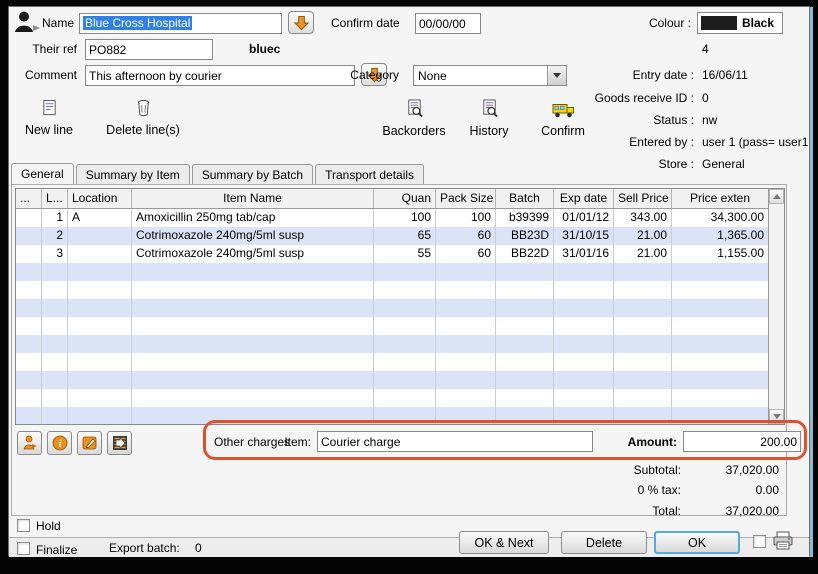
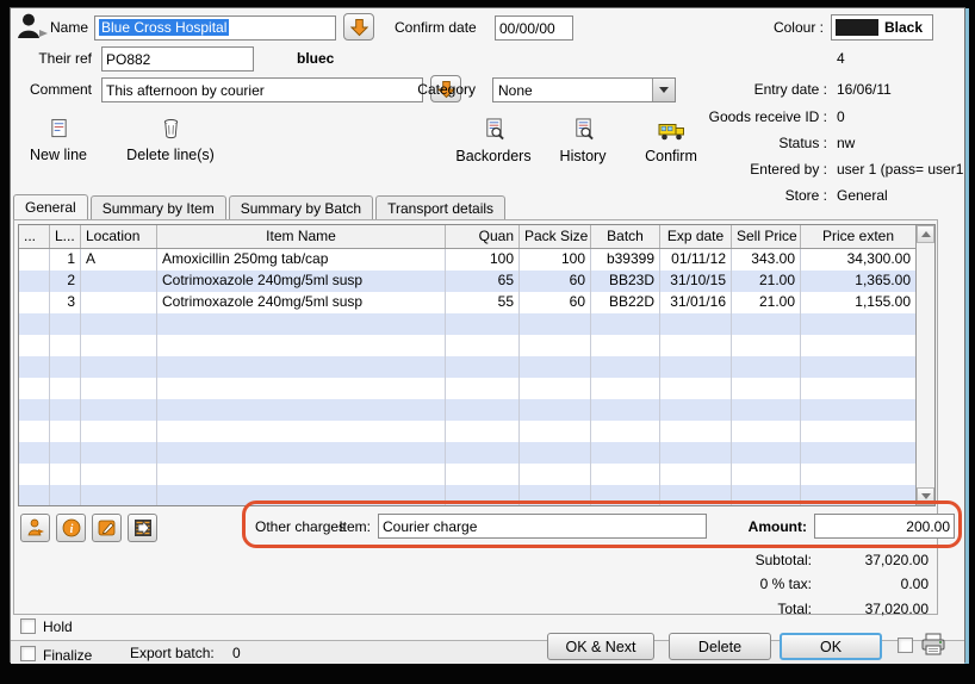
  Name
  Blue Cross Hospital
  Confirm date
  00/00/00
  Colour :
  Black
  Their ref
  PO882
  bluec
  4
  Comment
  This afternoon by courier
  Category
  None
  Entry date :
  16/06/11
  Goods receive ID :
  0
  Status :
  nw
  Entered by :
  user 1 (pass= user1
  Store :
  General
  New line
  Delete line(s)
  Backorders
  History
  Confirm
  General
  Summary by Item
  Summary by Batch
  Transport details
  ...
  L...
  Location
  Item Name
  Quan
  Pack Size
  Batch
  Exp date
  Sell Price
  Price exten
  1
  A
  Amoxicillin 250mg tab/cap
  100
  100
  b39399
- 01/01/12
+ 01/11/12
  343.00
  34,300.00
  2
  Cotrimoxazole 240mg/5ml susp
  65
  60
  BB23D
  31/10/15
  21.00
  1,365.00
  3
  Cotrimoxazole 240mg/5ml susp
  55
  60
  BB22D
  31/01/16
  21.00
  1,155.00
  i
  Other charges
  Item:
  Courier charge
  Amount:
  200.00
  Subtotal:
  37,020.00
  0 % tax:
  0.00
  Total:
  37,020.00
  Hold
  Finalize
  Export batch:
  0
  OK & Next
  Delete
  OK
